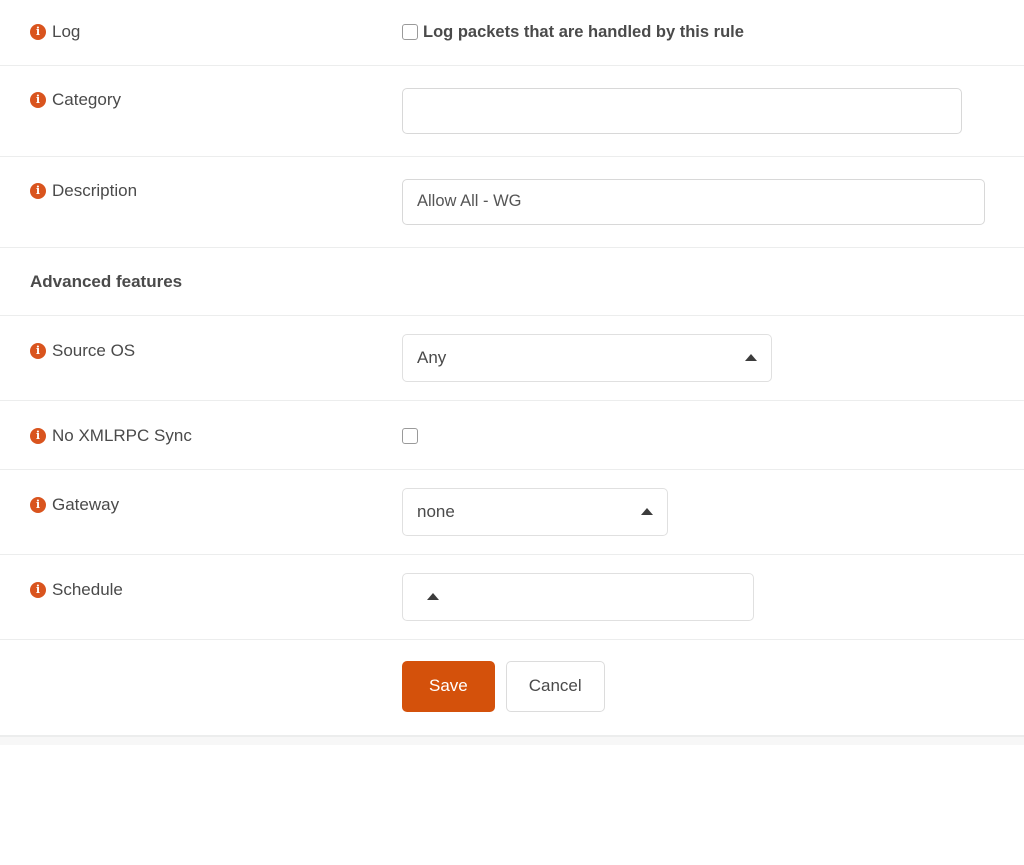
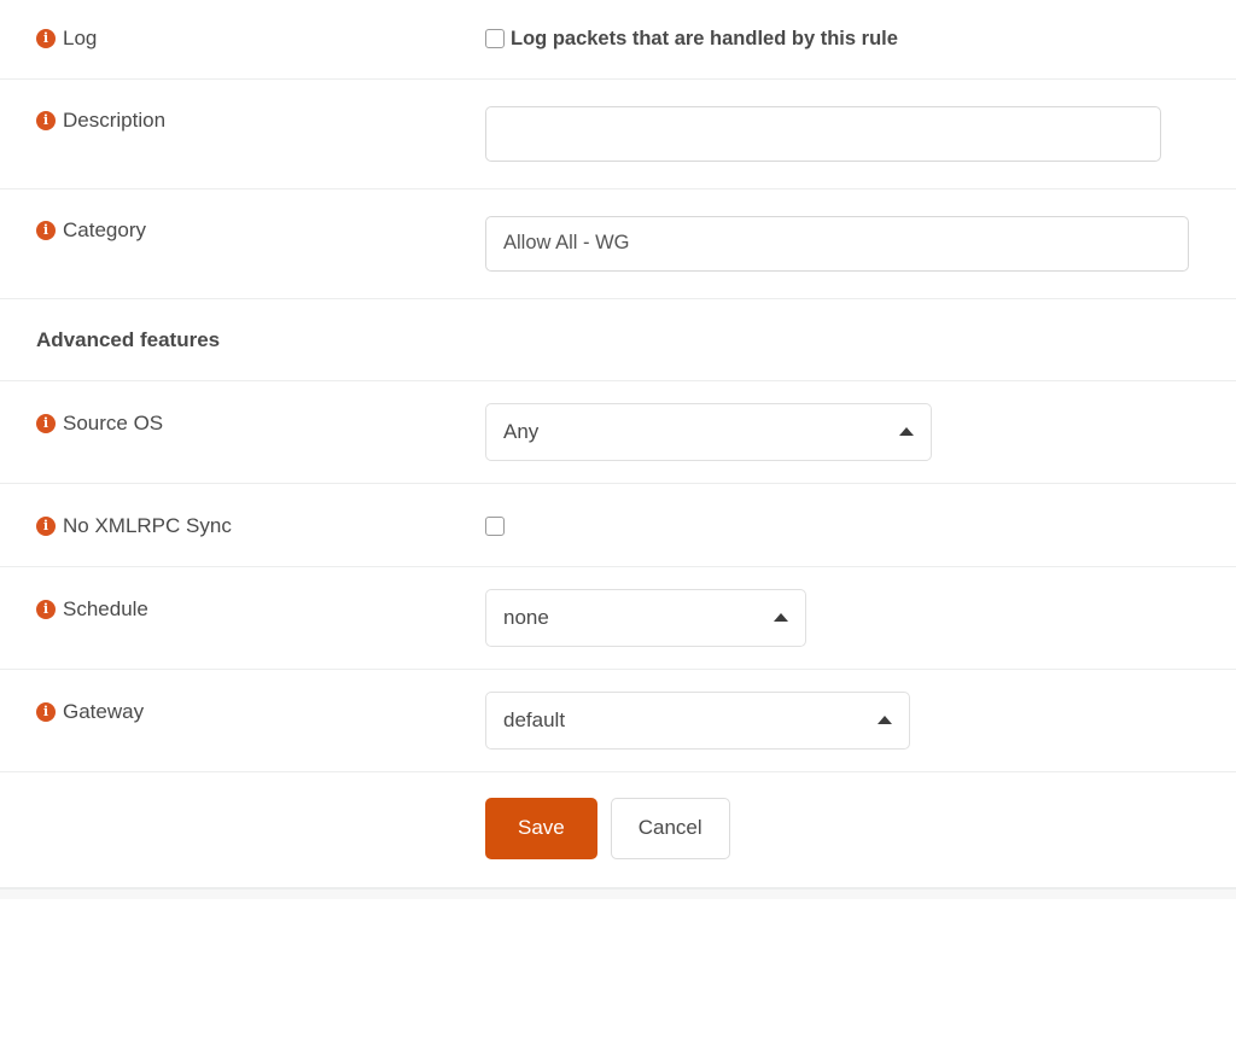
  i
  Log
  Log packets that are handled by this rule
  i
- Category
+ Description
  i
- Description
+ Category
  Allow All - WG
  Advanced features
  i
  Source OS
  Any
  i
  No XMLRPC Sync
  i
- Gateway
+ Schedule
  none
  i
- Schedule
+ Gateway
+ default
  Save
  Cancel
